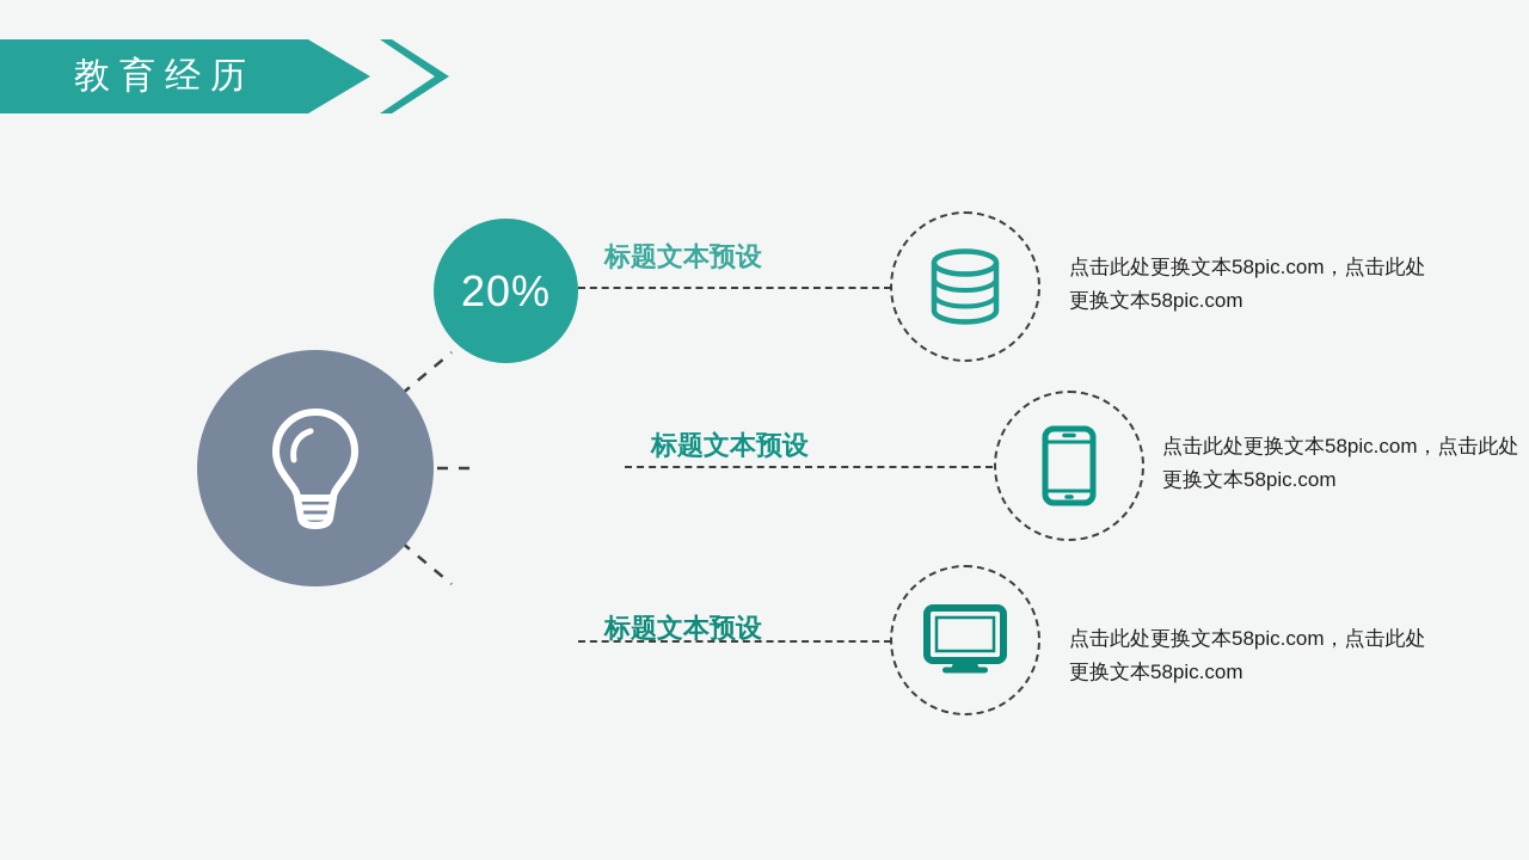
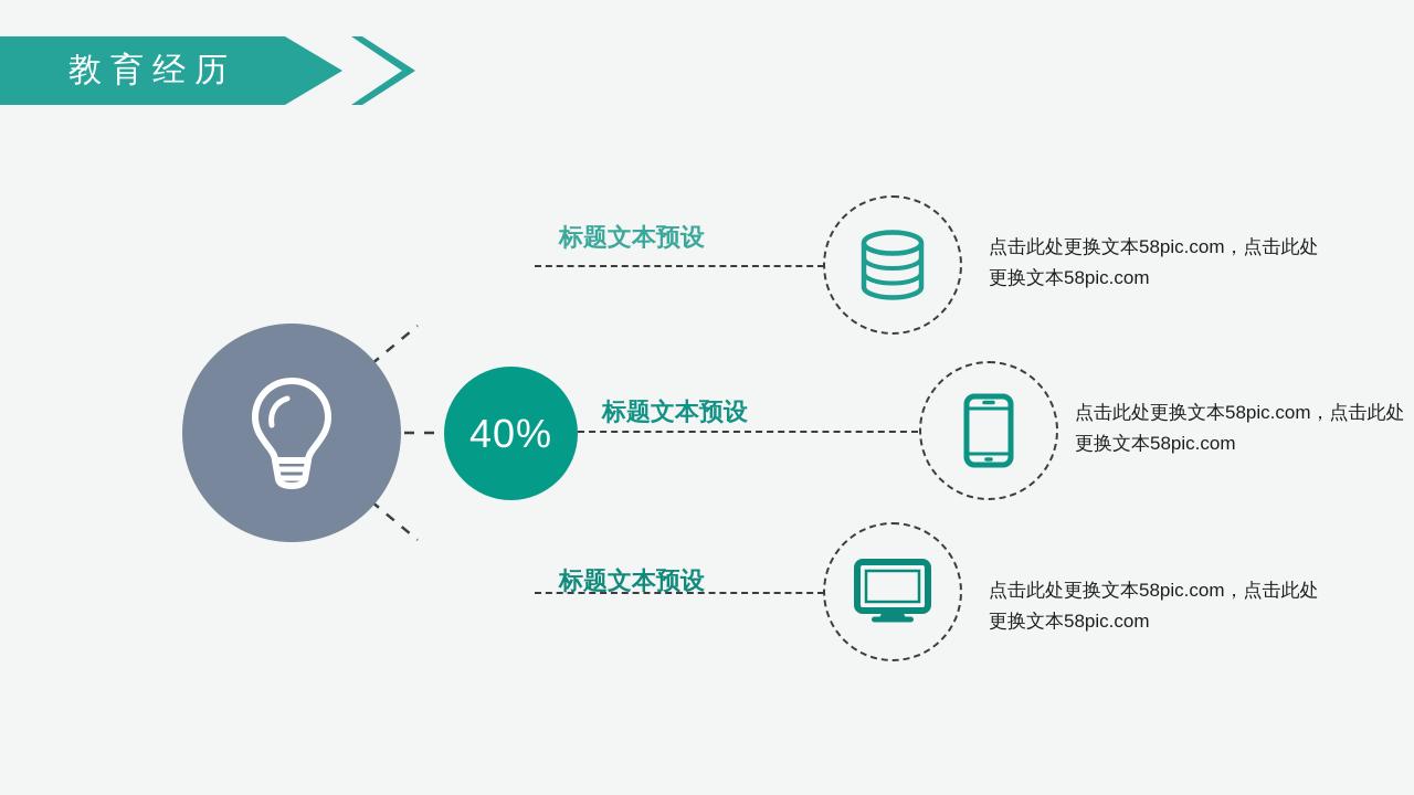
  教育经历
- 20%
  标题文本预设
  点击此处更换文本58pic.com，点击此处更换文本58pic.com
+ 40%
  标题文本预设
  点击此处更换文本58pic.com，点击此处更换文本58pic.com
  标题文本预设
  点击此处更换文本58pic.com，点击此处更换文本58pic.com
